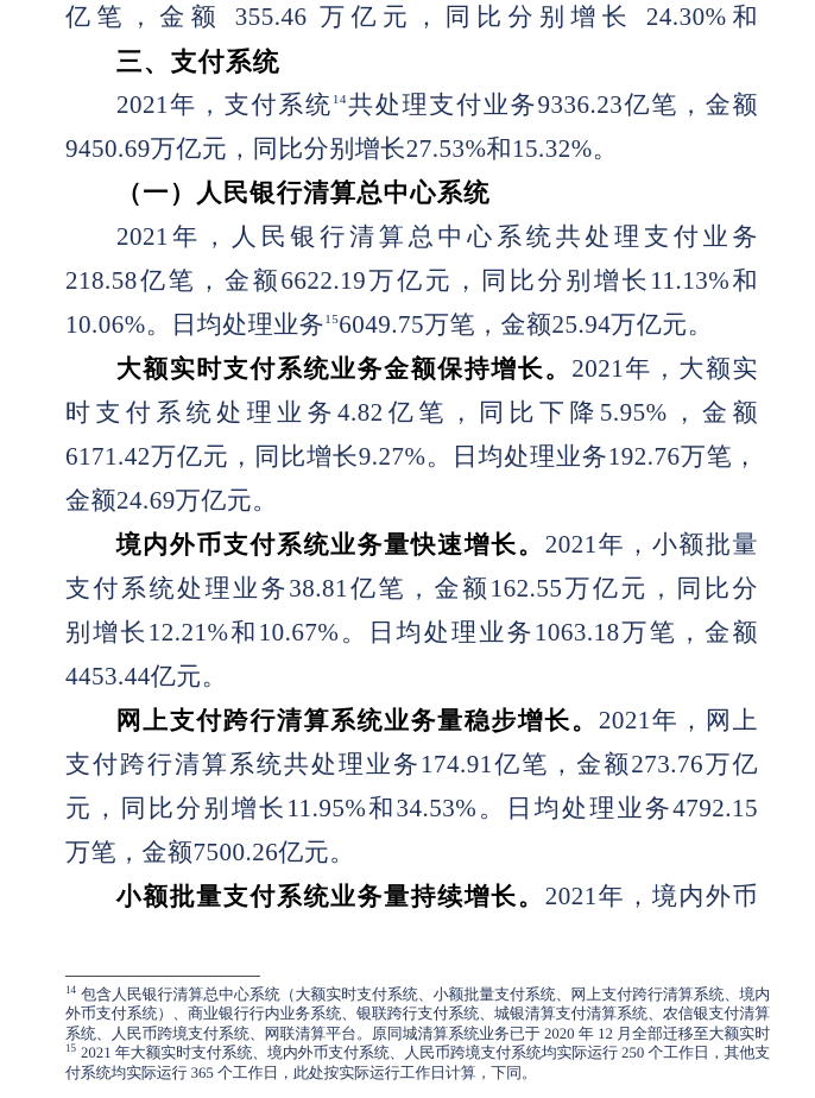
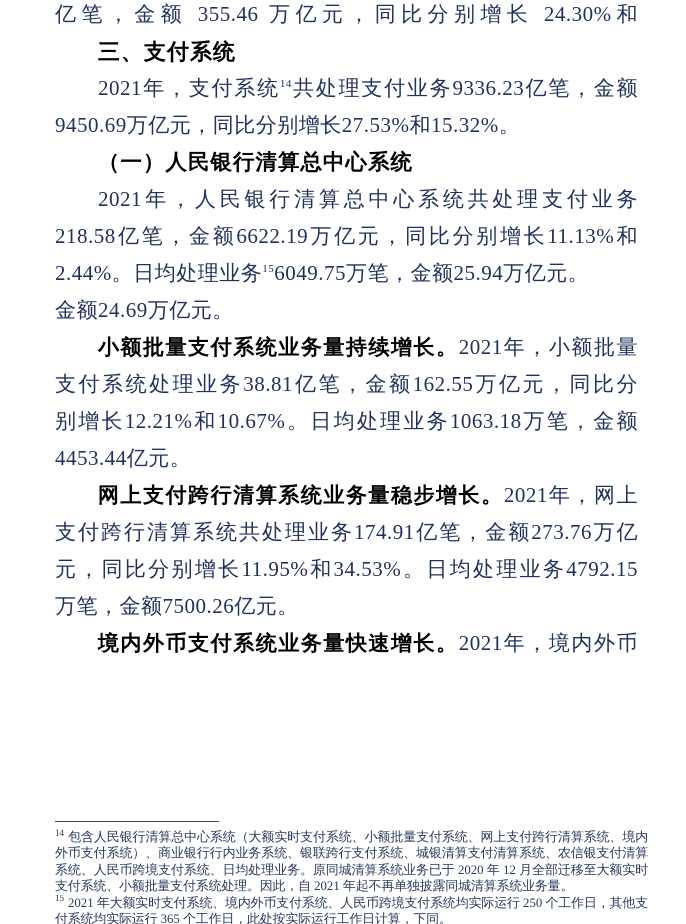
  亿笔，金额 355.46 万亿元，同比分别增长 24.30%和
  三、支付系统
  2021年，支付系统14共处理支付业务9336.23亿笔，金额
  9450.69万亿元，同比分别增长27.53%和15.32%。
  （一）人民银行清算总中心系统
  2021年，人民银行清算总中心系统共处理支付业务
  218.58亿笔，金额6622.19万亿元，同比分别增长11.13%和
- 10.06%。日均处理业务156049.75万笔，金额25.94万亿元。
+ 2.44%。日均处理业务156049.75万笔，金额25.94万亿元。
- 大额实时支付系统业务金额保持增长。2021年，大额实
- 时支付系统处理业务4.82亿笔，同比下降5.95%，金额
- 6171.42万亿元，同比增长9.27%。日均处理业务192.76万笔，
  金额24.69万亿元。
- 境内外币支付系统业务量快速增长。2021年，小额批量
+ 小额批量支付系统业务量持续增长。2021年，小额批量
  支付系统处理业务38.81亿笔，金额162.55万亿元，同比分
  别增长12.21%和10.67%。日均处理业务1063.18万笔，金额
  4453.44亿元。
  网上支付跨行清算系统业务量稳步增长。2021年，网上
  支付跨行清算系统共处理业务174.91亿笔，金额273.76万亿
  元，同比分别增长11.95%和34.53%。日均处理业务4792.15
  万笔，金额7500.26亿元。
- 小额批量支付系统业务量持续增长。2021年，境内外币
+ 境内外币支付系统业务量快速增长。2021年，境内外币
  14 包含人民银行清算总中心系统（大额实时支付系统、小额批量支付系统、网上支付跨行清算系统、境内
  外币支付系统）、商业银行行内业务系统、银联跨行支付系统、城银清算支付清算系统、农信银支付清算
- 系统、人民币跨境支付系统、网联清算平台。原同城清算系统业务已于 2020 年 12 月全部迁移至大额实时
+ 系统、人民币跨境支付系统、日均处理业务。原同城清算系统业务已于 2020 年 12 月全部迁移至大额实时
+ 支付系统、小额批量支付系统处理。因此，自 2021 年起不再单独披露同城清算系统业务量。
  15 2021 年大额实时支付系统、境内外币支付系统、人民币跨境支付系统均实际运行 250 个工作日，其他支
  付系统均实际运行 365 个工作日，此处按实际运行工作日计算，下同。
